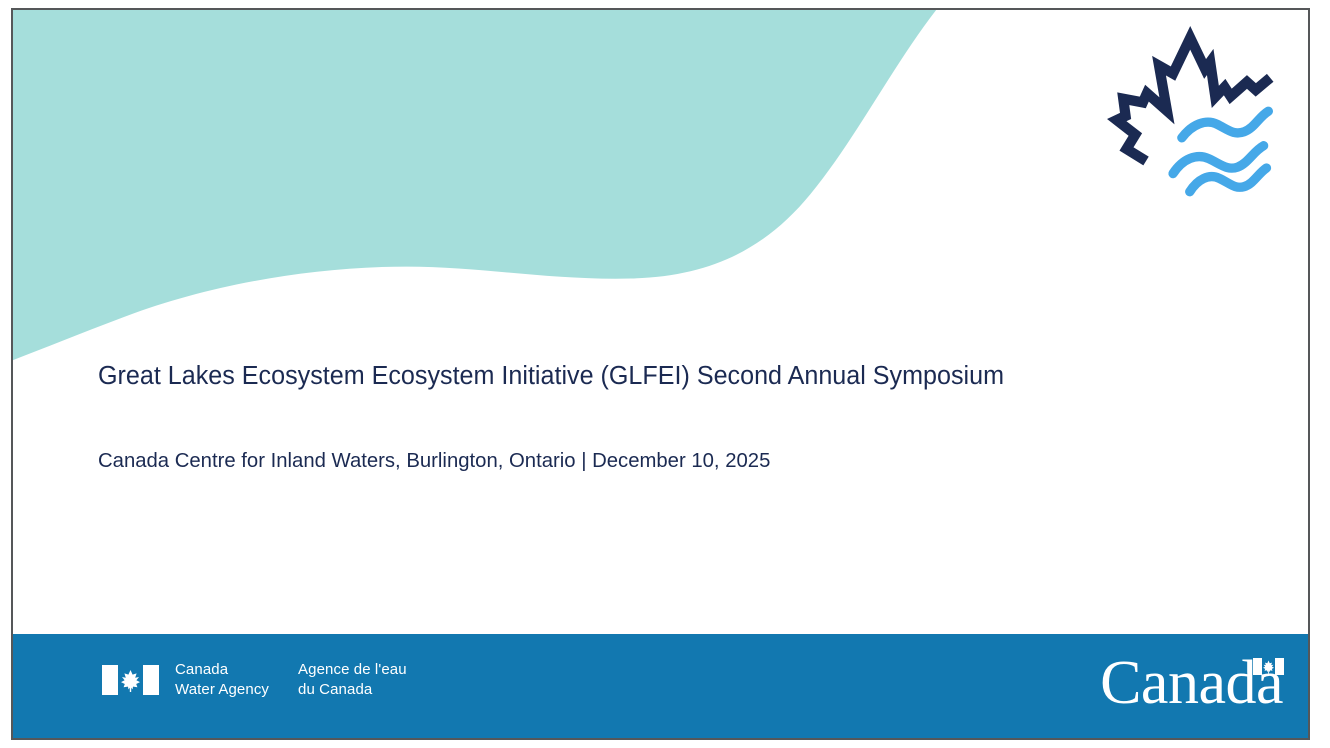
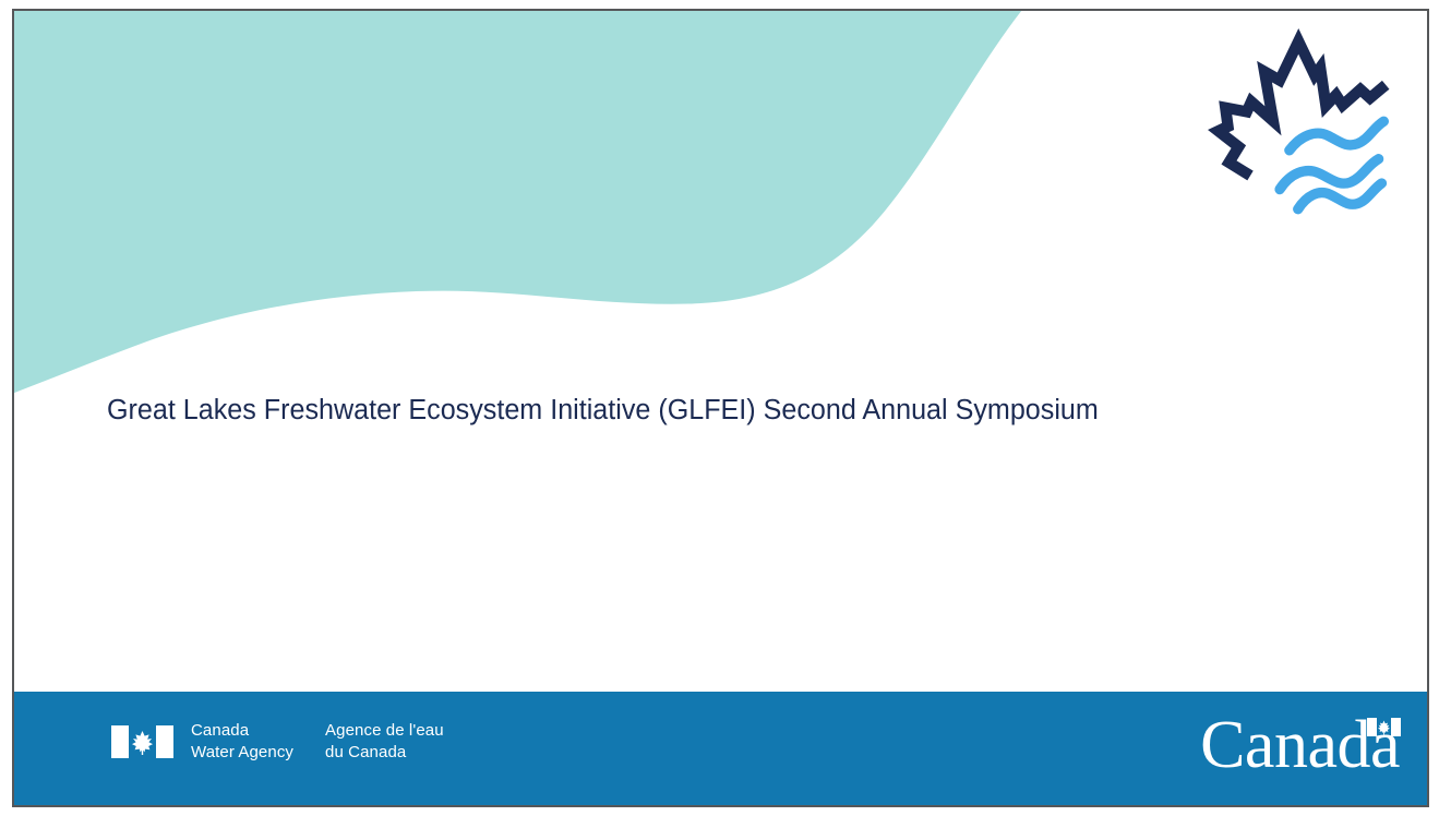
- Great Lakes Ecosystem Ecosystem Initiative (GLFEI) Second Annual Symposium
+ Great Lakes Freshwater Ecosystem Initiative (GLFEI) Second Annual Symposium
- Canada Centre for Inland Waters, Burlington, Ontario | December 10, 2025
  Canada
  Water Agency
  Agence de l'eau
  du Canada
  Canada
